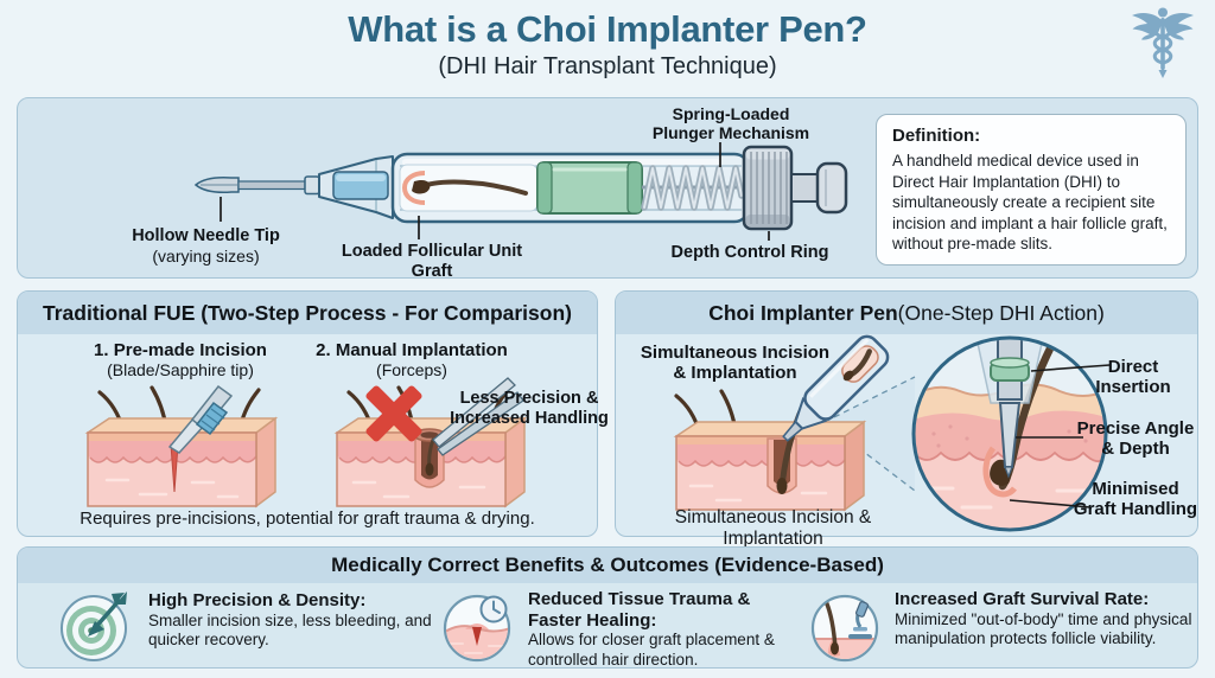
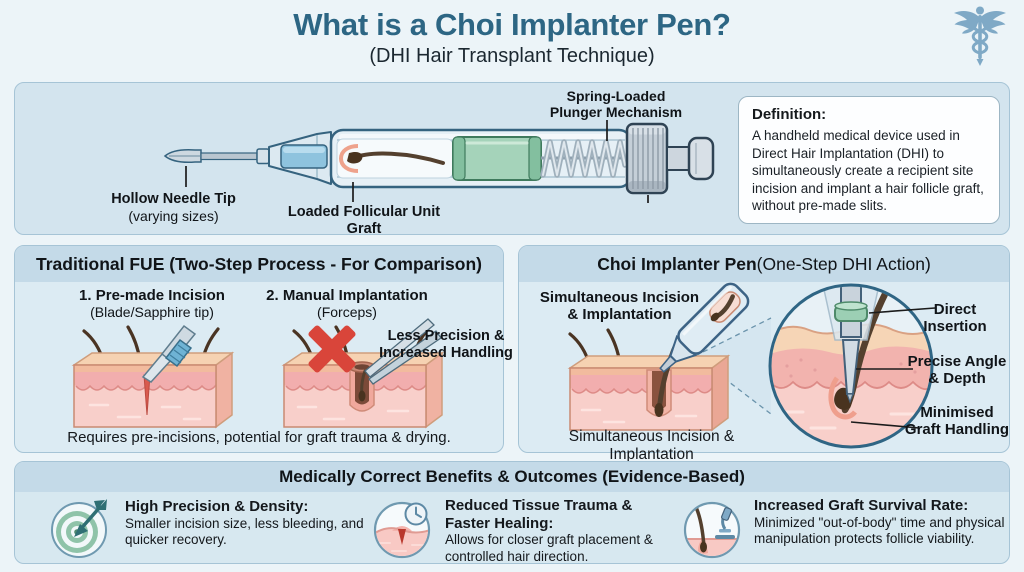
  What is a Choi Implanter Pen?
  (DHI Hair Transplant Technique)
  Spring-Loaded
  Plunger Mechanism
  Hollow Needle Tip
  (varying sizes)
  Loaded Follicular Unit Graft
- Depth Control Ring
  Definition:
  A handheld medical device used in Direct Hair Implantation (DHI) to simultaneously create a recipient site incision and implant a hair follicle graft, without pre-made slits.
  Traditional FUE (Two-Step Process - For Comparison)
  1. Pre-made Incision
  (Blade/Sapphire tip)
  2. Manual Implantation
  (Forceps)
  Less Precision &
  Increased Handling
  Requires pre-incisions, potential for graft trauma & drying.
  Choi Implanter Pen
  (One-Step DHI Action)
  Simultaneous Incision
  & Implantation
  Direct
  Insertion
  Precise Angle
  & Depth
  Minimised
  Graft Handling
  Simultaneous Incision & Implantation
  Medically Correct Benefits & Outcomes (Evidence-Based)
  High Precision & Density:
  Smaller incision size, less bleeding, and quicker recovery.
  Reduced Tissue Trauma & Faster Healing:
  Allows for closer graft placement & controlled hair direction.
  Increased Graft Survival Rate:
  Minimized "out-of-body" time and physical manipulation protects follicle viability.
